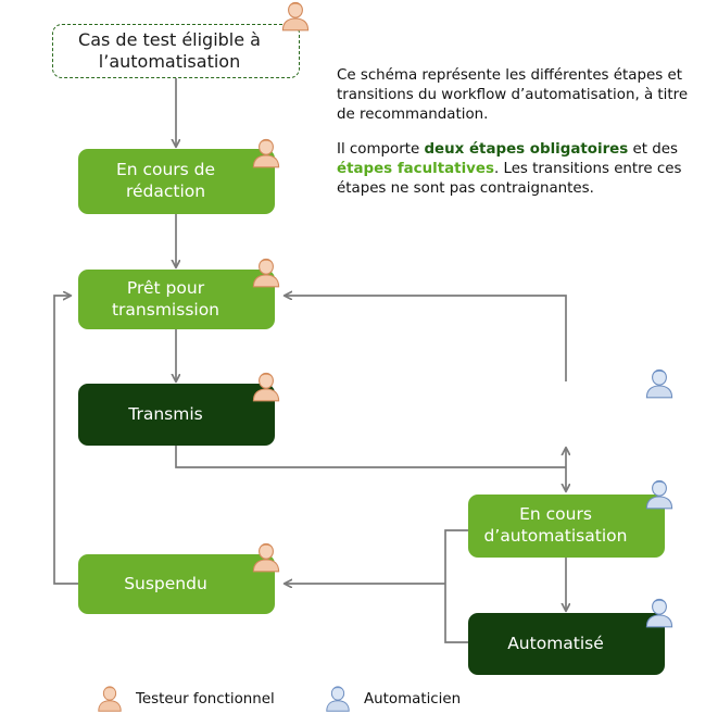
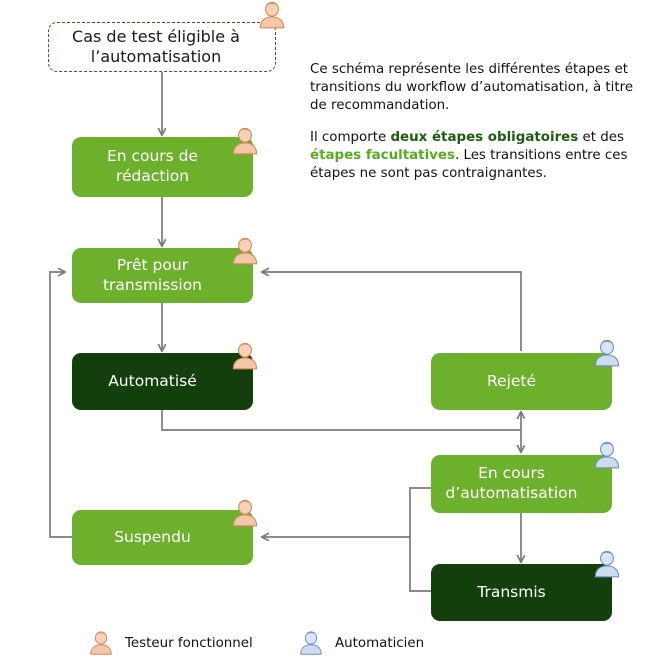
  Cas de test éligible à
  l’automatisation
  En cours de
  rédaction
  Prêt pour
  transmission
- Transmis
+ Automatisé
+ Rejeté
  En cours
  d’automatisation
  Suspendu
- Automatisé
+ Transmis
  Ce schéma représente les différentes étapes et transitions du workflow d’automatisation, à titre de recommandation.
  Il comporte deux étapes obligatoires et des étapes facultatives. Les transitions entre ces étapes ne sont pas contraignantes.
  Testeur fonctionnel
  Automaticien
